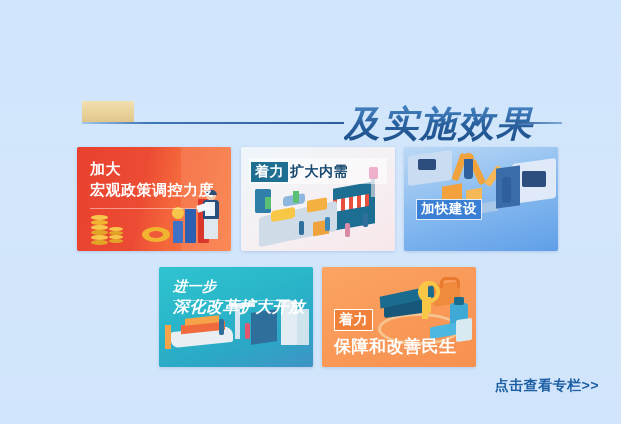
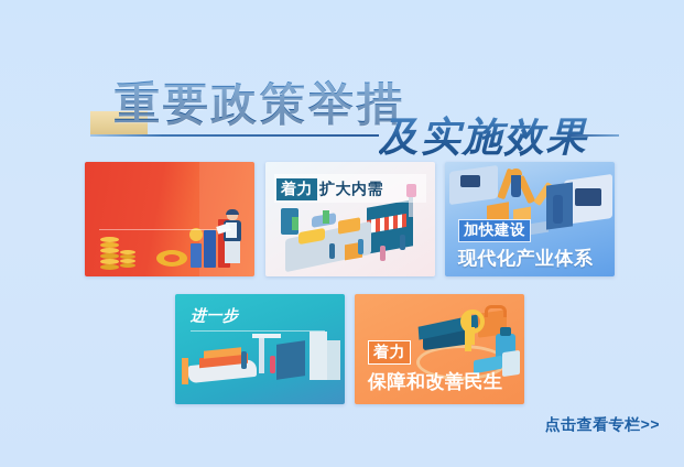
+ 重要政策举措
  及实施效果
- 加大
- 宏观政策调控力度
  着力 扩大内需
  加快建设
+ 现代化产业体系
  进一步
- 深化改革扩大开放
  着力
  保障和改善民生
  点击查看专栏>>
